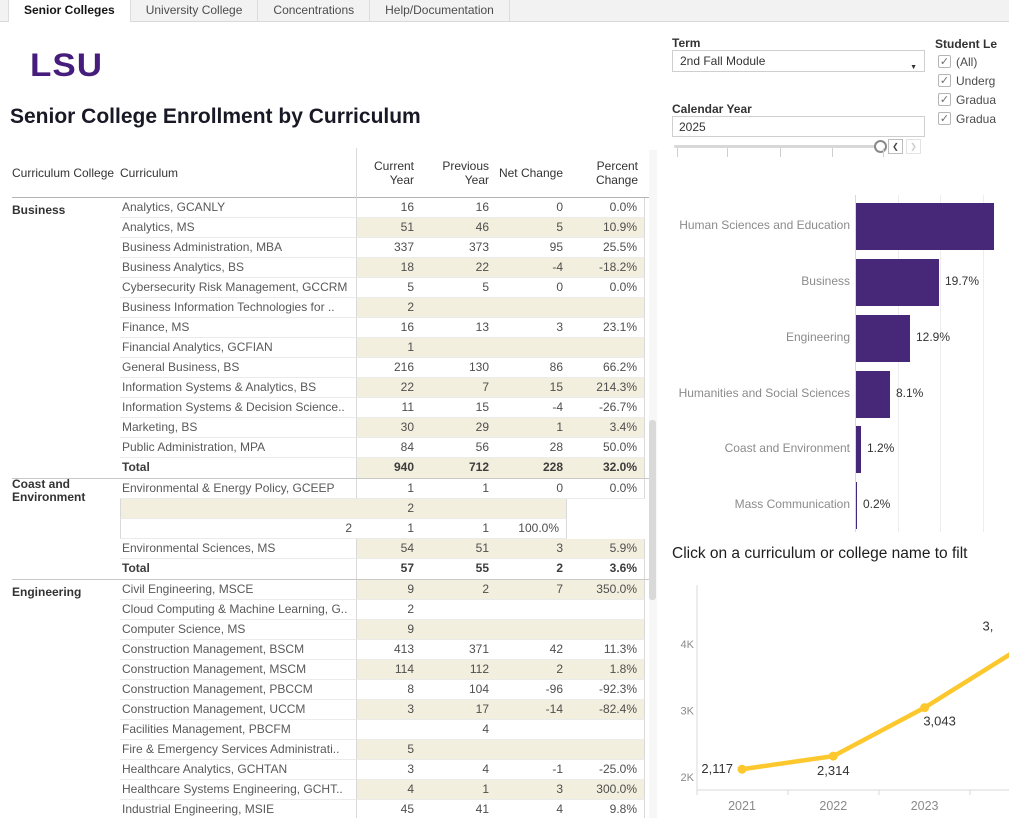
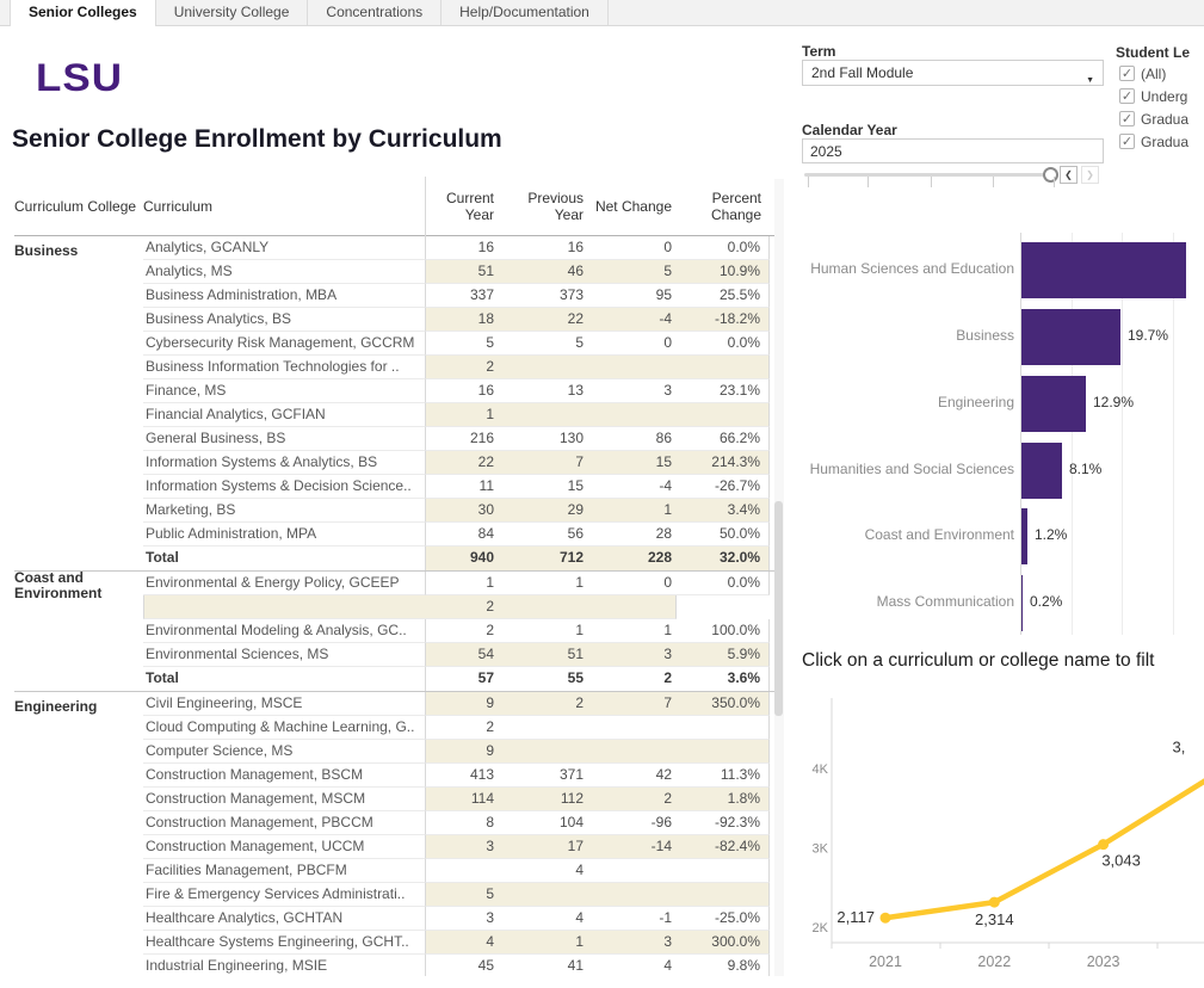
  Senior Colleges
  University College
  Concentrations
  Help/Documentation
  LSU
  Senior College Enrollment by Curriculum
  Curriculum College
  Curriculum
  Current Year
  Previous Year
  Net Change
  Percent Change
  Business
  Analytics, GCANLY
  16
  16
  0
  0.0%
  Analytics, MS
  51
  46
  5
  10.9%
  Business Administration, MBA
  337
  373
  95
  25.5%
  Business Analytics, BS
  18
  22
  -4
  -18.2%
  Cybersecurity Risk Management, GCCRM
  5
  5
  0
  0.0%
  Business Information Technologies for ..
  2
  Finance, MS
  16
  13
  3
  23.1%
  Financial Analytics, GCFIAN
  1
  General Business, BS
  216
  130
  86
  66.2%
  Information Systems & Analytics, BS
  22
  7
  15
  214.3%
  Information Systems & Decision Science..
  11
  15
  -4
  -26.7%
  Marketing, BS
  30
  29
  1
  3.4%
  Public Administration, MPA
  84
  56
  28
  50.0%
  Total
  940
  712
  228
  32.0%
  Coast and Environment
  Environmental & Energy Policy, GCEEP
  1
  1
  0
  0.0%
  2
+ Environmental Modeling & Analysis, GC..
  2
  1
  1
  100.0%
  Environmental Sciences, MS
  54
  51
  3
  5.9%
  Total
  57
  55
  2
  3.6%
  Engineering
  Civil Engineering, MSCE
  9
  2
  7
  350.0%
  Cloud Computing & Machine Learning, G..
  2
  Computer Science, MS
  9
  Construction Management, BSCM
  413
  371
  42
  11.3%
  Construction Management, MSCM
  114
  112
  2
  1.8%
  Construction Management, PBCCM
  8
  104
  -96
  -92.3%
  Construction Management, UCCM
  3
  17
  -14
  -82.4%
  Facilities Management, PBCFM
  4
  Fire & Emergency Services Administrati..
  5
  Healthcare Analytics, GCHTAN
  3
  4
  -1
  -25.0%
  Healthcare Systems Engineering, GCHT..
  4
  1
  3
  300.0%
  Industrial Engineering, MSIE
  45
  41
  4
  9.8%
  Term
  2nd Fall Module
  Calendar Year
  2025
  ❮
  ❯
  Student Le
  ✓ (All)
  ✓ Underg
  ✓ Gradua
  ✓ Gradua
  Human Sciences and Education
  Business
  19.7%
  Engineering
  12.9%
  Humanities and Social Sciences
  8.1%
  Coast and Environment
  1.2%
  Mass Communication
  0.2%
  Click on a curriculum or college name to filt
  2K
  3K
  4K
  2021
  2022
  2023
  2,117
  2,314
  3,043
  3,
